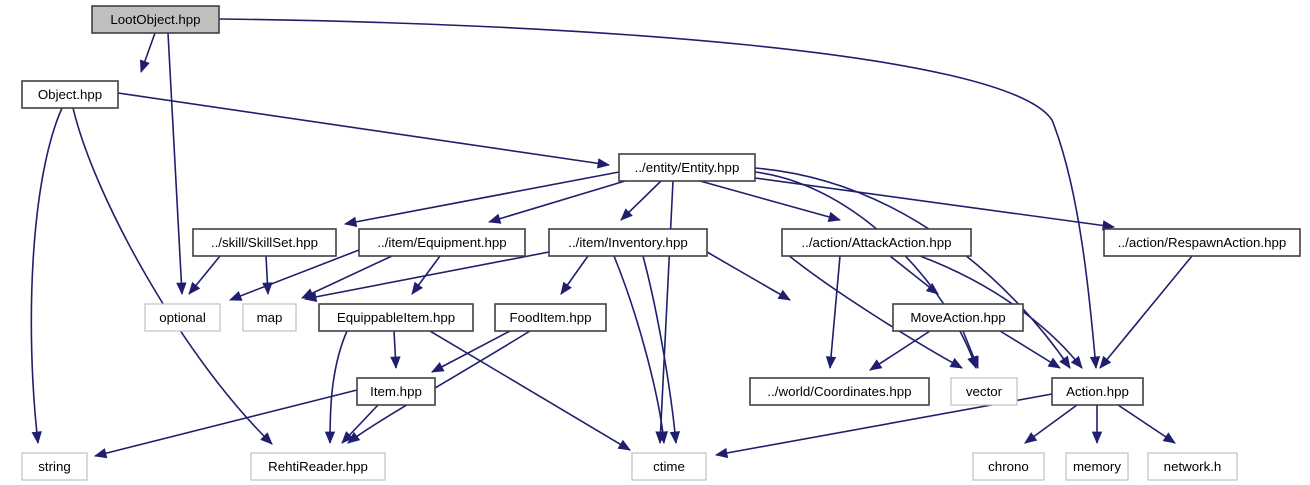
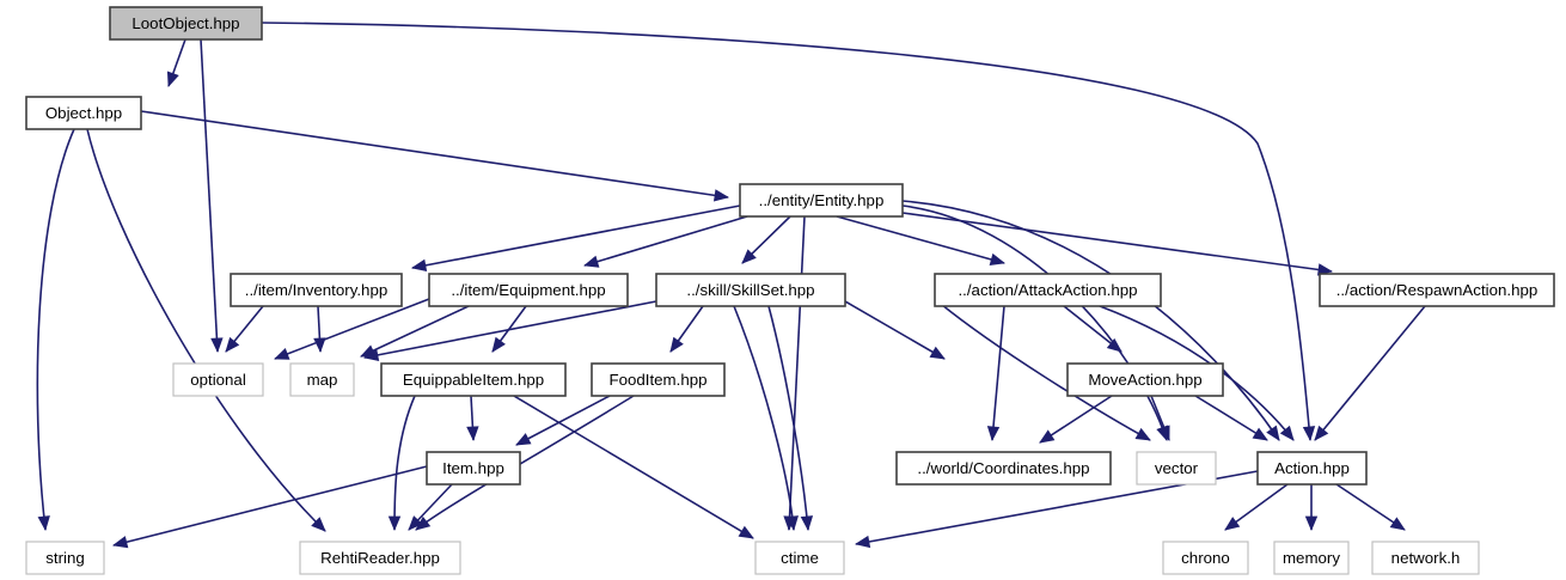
  LootObject.hpp
  Object.hpp
  ../entity/Entity.hpp
- ../skill/SkillSet.hpp
+ ../item/Inventory.hpp
  ../item/Equipment.hpp
- ../item/Inventory.hpp
+ ../skill/SkillSet.hpp
  ../action/AttackAction.hpp
  ../action/RespawnAction.hpp
  optional
  map
  EquippableItem.hpp
  FoodItem.hpp
  MoveAction.hpp
  Item.hpp
  ../world/Coordinates.hpp
  vector
  Action.hpp
  string
  RehtiReader.hpp
  ctime
  chrono
  memory
  network.h
